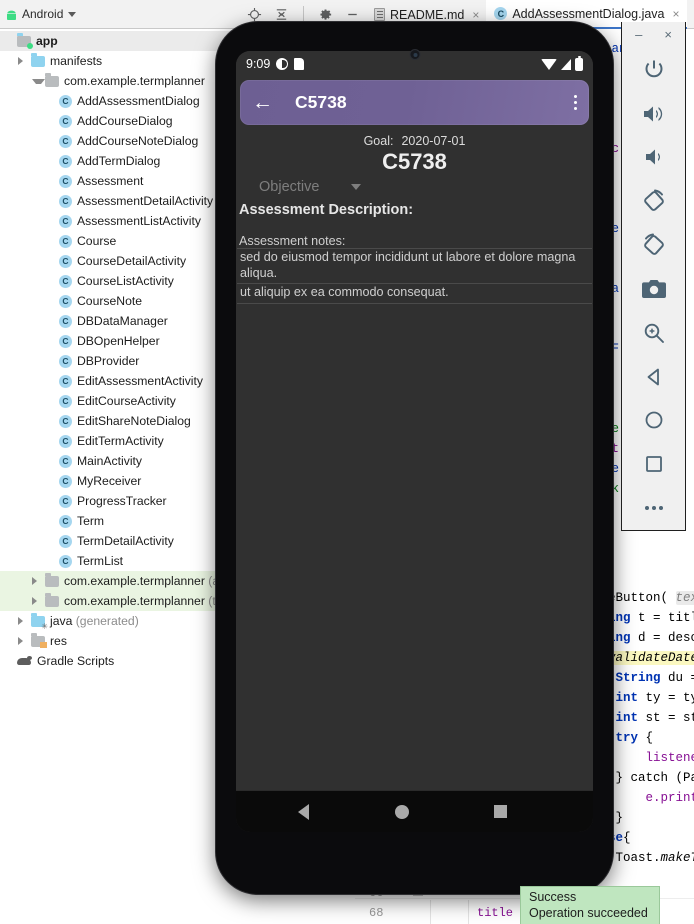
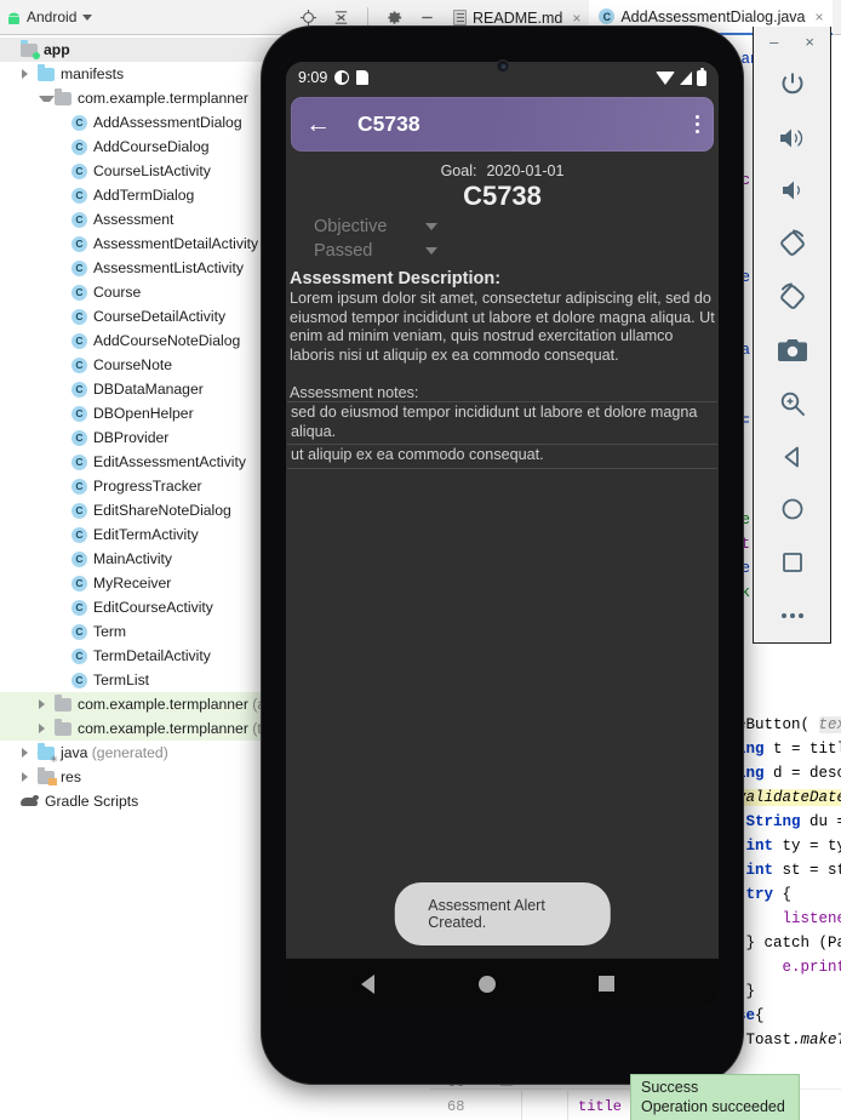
  68
  title
  Android
  README.md
  ×
  C
  AddAssessmentDialog.java
  ×
  app
  manifests
  com.example.termplanner
  C
  AddAssessmentDialog
  C
  AddCourseDialog
  C
- AddCourseNoteDialog
+ CourseListActivity
  C
  AddTermDialog
  C
  Assessment
  C
  AssessmentDetailActivity
  C
  AssessmentListActivity
  C
  Course
  C
  CourseDetailActivity
  C
- CourseListActivity
+ AddCourseNoteDialog
  C
  CourseNote
  C
  DBDataManager
  C
  DBOpenHelper
  C
  DBProvider
  C
  EditAssessmentActivity
  C
- EditCourseActivity
+ ProgressTracker
  C
  EditShareNoteDialog
  C
  EditTermActivity
  C
  MainActivity
  C
  MyReceiver
  C
- ProgressTracker
+ EditCourseActivity
  C
  Term
  C
  TermDetailActivity
  C
  TermList
  com.example.termplanner (
  com.example.termplanner (t
  java (generated)
  res
  Gradle Scripts
  Button( te
  ng t = tit
  ng d = des
  alidateDat
  String du
  int ty = t
  int st = s
  try {
  listen
  } catch (P
  e.prin
  }
  Toast.make
  9:09
  ←
  C5738
- Goal: 2020-07-01
+ Goal: 2020-01-01
  C5738
  Objective
+ Passed
  Assessment Description:
+ Lorem ipsum dolor sit amet, consectetur adipiscing elit, sed do eiusmod tempor incididunt ut labore et dolore magna aliqua. Ut enim ad minim veniam, quis nostrud exercitation ullamco laboris nisi ut aliquip ex ea commodo consequat.
  Assessment notes:
  sed do eiusmod tempor incididunt ut labore et dolore magna aliqua.
  ut aliquip ex ea commodo consequat.
+ Assessment Alert Created.
  –
  ×
  Success
  Operation succeeded
